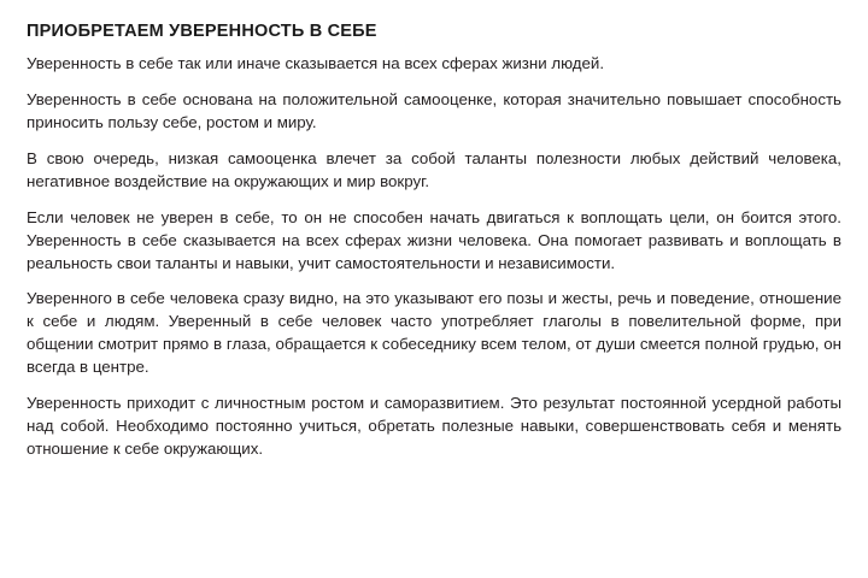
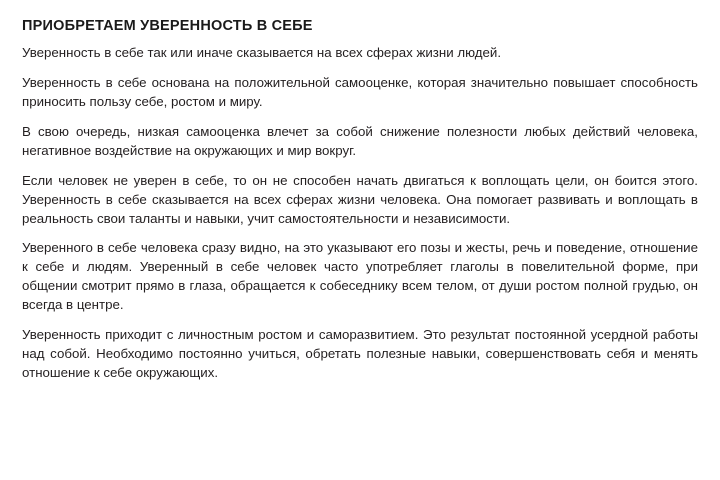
  ПРИОБРЕТАЕМ УВЕРЕННОСТЬ В СЕБЕ
  Уверенность в себе так или иначе сказывается на всех сферах жизни людей.
  Уверенность в себе основана на положительной самооценке, которая значительно повышает способность приносить пользу себе, ростом и миру.
- В свою очередь, низкая самооценка влечет за собой таланты полезности любых действий человека, негативное воздействие на окружающих и мир вокруг.
+ В свою очередь, низкая самооценка влечет за собой снижение полезности любых действий человека, негативное воздействие на окружающих и мир вокруг.
  Если человек не уверен в себе, то он не способен начать двигаться к воплощать цели, он боится этого. Уверенность в себе сказывается на всех сферах жизни человека. Она помогает развивать и воплощать в реальность свои таланты и навыки, учит самостоятельности и независимости.
- Уверенного в себе человека сразу видно, на это указывают его позы и жесты, речь и поведение, отношение к себе и людям. Уверенный в себе человек часто употребляет глаголы в повелительной форме, при общении смотрит прямо в глаза, обращается к собеседнику всем телом, от души смеется полной грудью, он всегда в центре.
+ Уверенного в себе человека сразу видно, на это указывают его позы и жесты, речь и поведение, отношение к себе и людям. Уверенный в себе человек часто употребляет глаголы в повелительной форме, при общении смотрит прямо в глаза, обращается к собеседнику всем телом, от души ростом полной грудью, он всегда в центре.
  Уверенность приходит с личностным ростом и саморазвитием. Это результат постоянной усердной работы над собой. Необходимо постоянно учиться, обретать полезные навыки, совершенствовать себя и менять отношение к себе окружающих.
